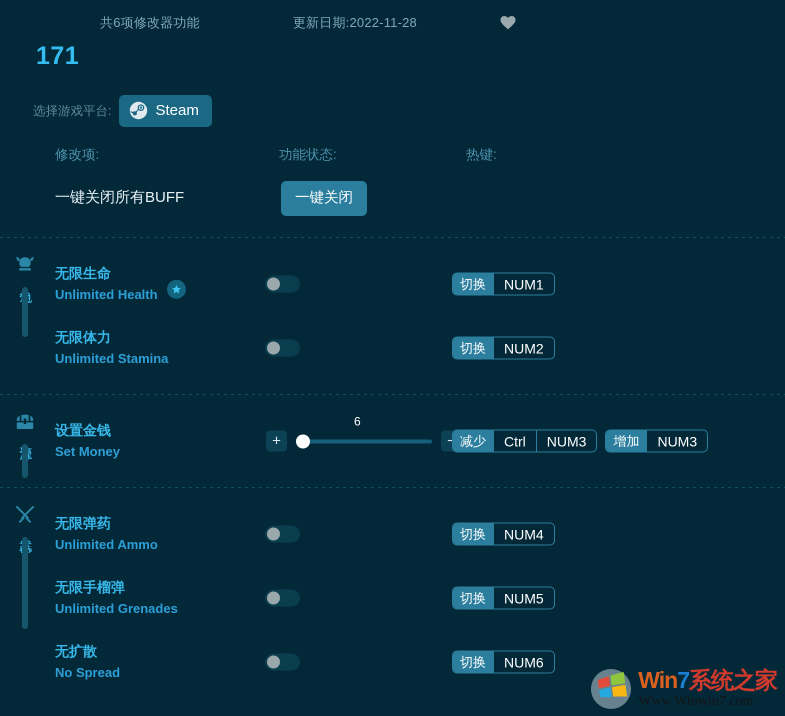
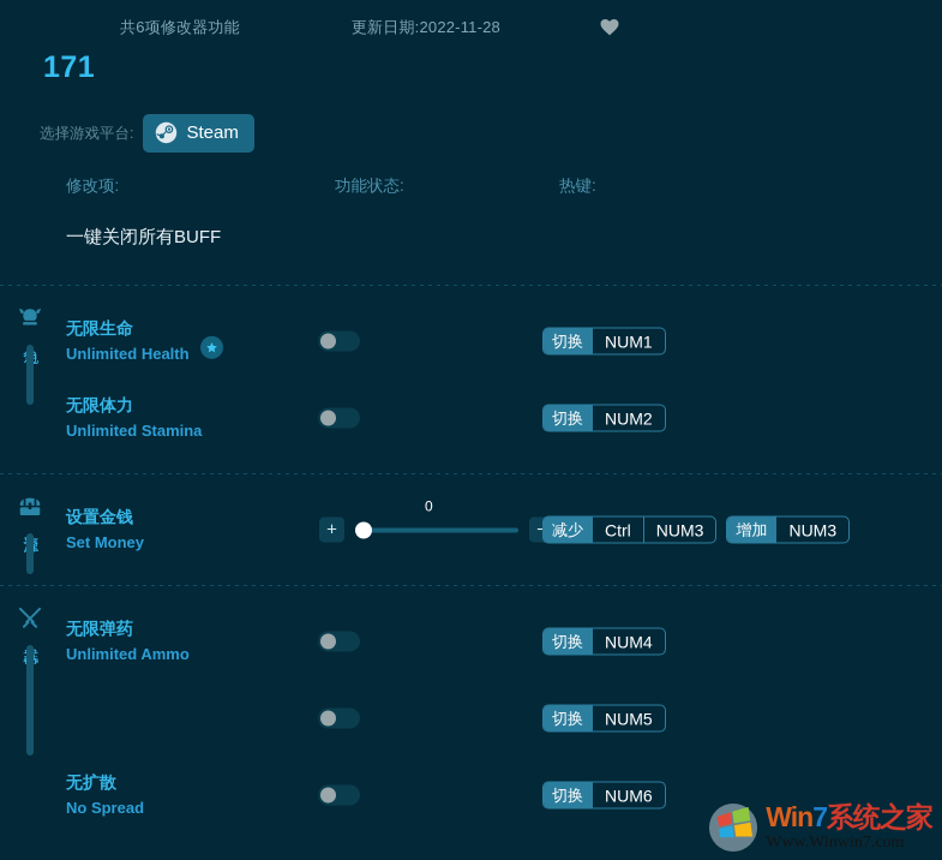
  共6项修改器功能
  更新日期:2022-11-28
  171
  选择游戏平台:
  Steam
  修改项:
  功能状态:
  热键:
  一键关闭所有BUFF
- 一键关闭
  无限生命
  Unlimited Health
  切换
  NUM1
  无限体力
  Unlimited Stamina
  切换
  NUM2
  设置金钱
  Set Money
  +
- 6
+ 0
  −
  减少
  Ctrl
  NUM3
  增加
  NUM3
  无限弹药
  Unlimited Ammo
  切换
  NUM4
- 无限手榴弹
- Unlimited Grenades
  切换
  NUM5
  无扩散
  No Spread
  切换
  NUM6
  Win7系统之家
  Www.Winwin7.com
